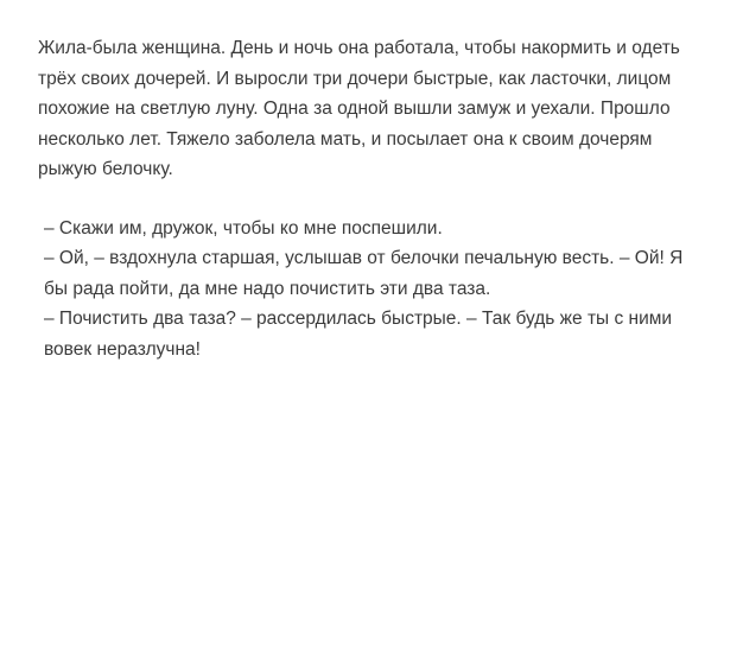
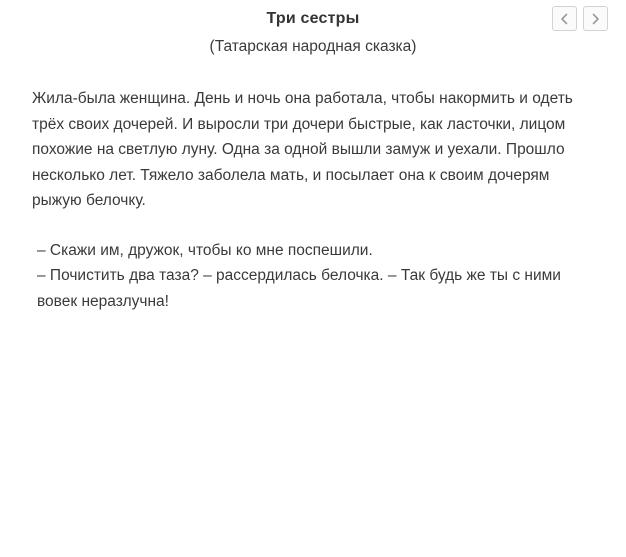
+ Три сестры
+ (Татарская народная сказка)
  Жила-была женщина. День и ночь она работала, чтобы накормить и одеть трёх своих дочерей. И выросли три дочери быстрые, как ласточки, лицом похожие на светлую луну. Одна за одной вышли замуж и уехали. Прошло несколько лет. Тяжело заболела мать, и посылает она к своим дочерям рыжую белочку.
  – Скажи им, дружок, чтобы ко мне поспешили.
- – Ой, – вздохнула старшая, услышав от белочки печальную весть. – Ой! Я бы рада пойти, да мне надо почистить эти два таза.
- – Почистить два таза? – рассердилась быстрые. – Так будь же ты с ними вовек неразлучна!
+ – Почистить два таза? – рассердилась белочка. – Так будь же ты с ними вовек неразлучна!
